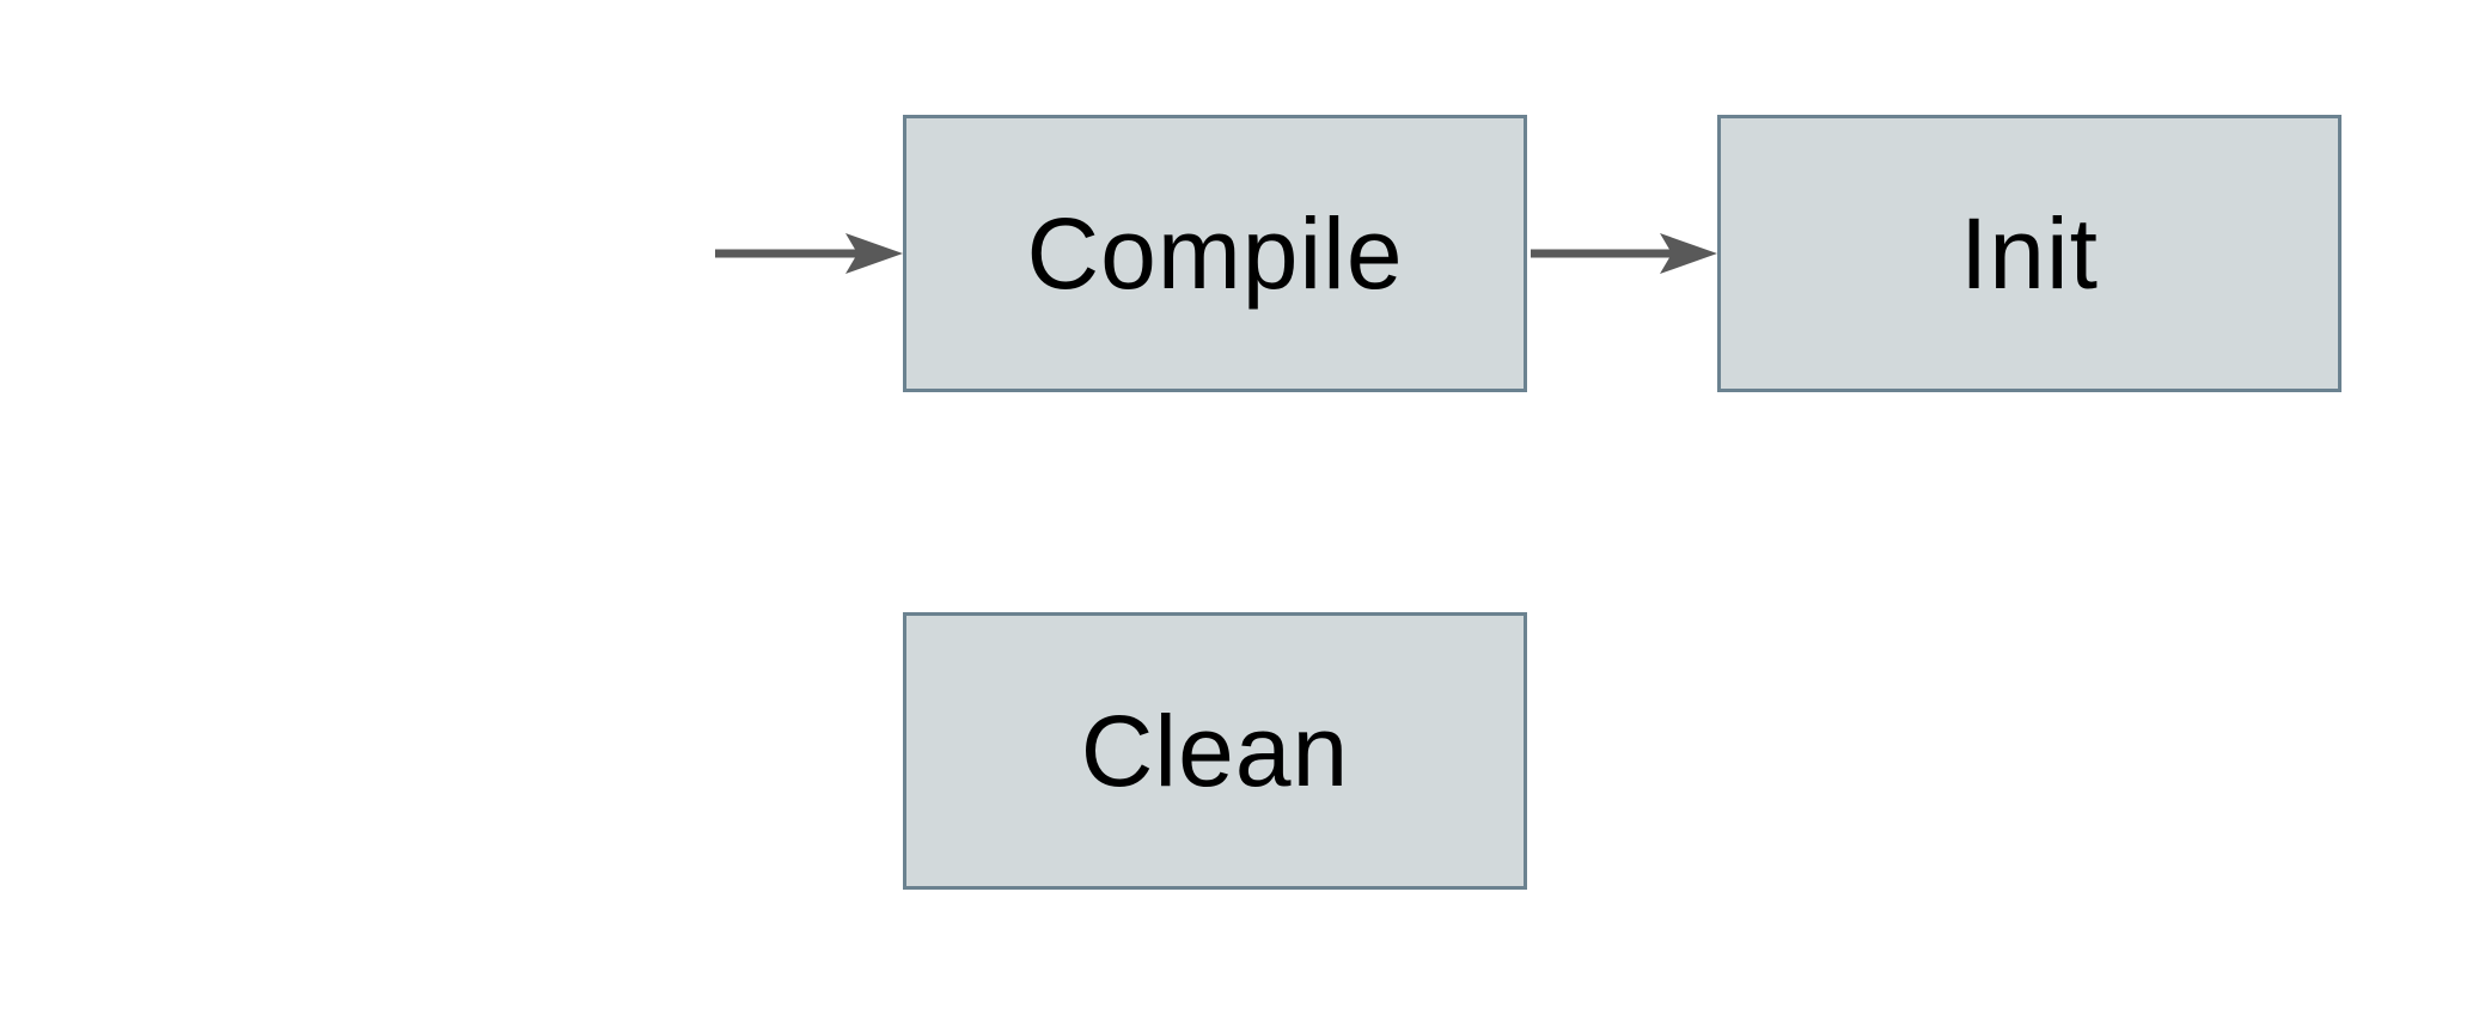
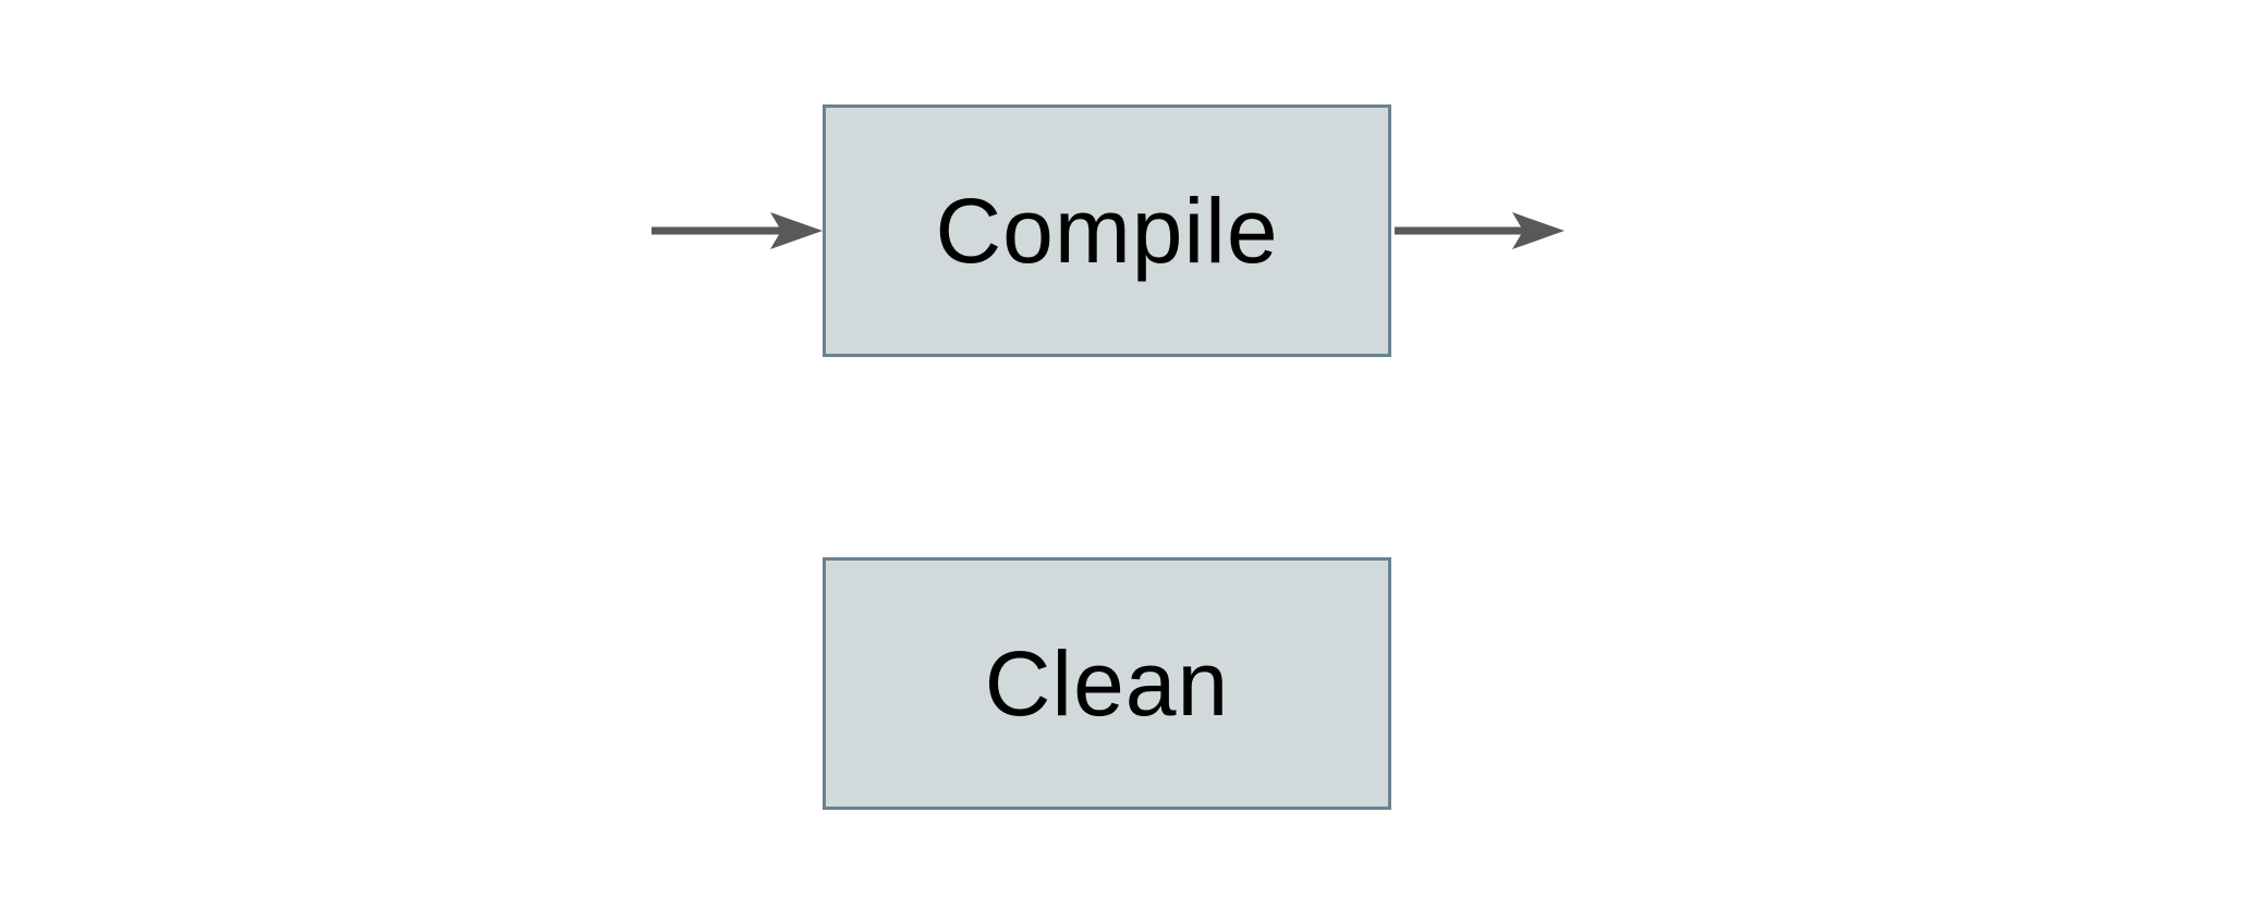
  Compile
- Init
  Clean
